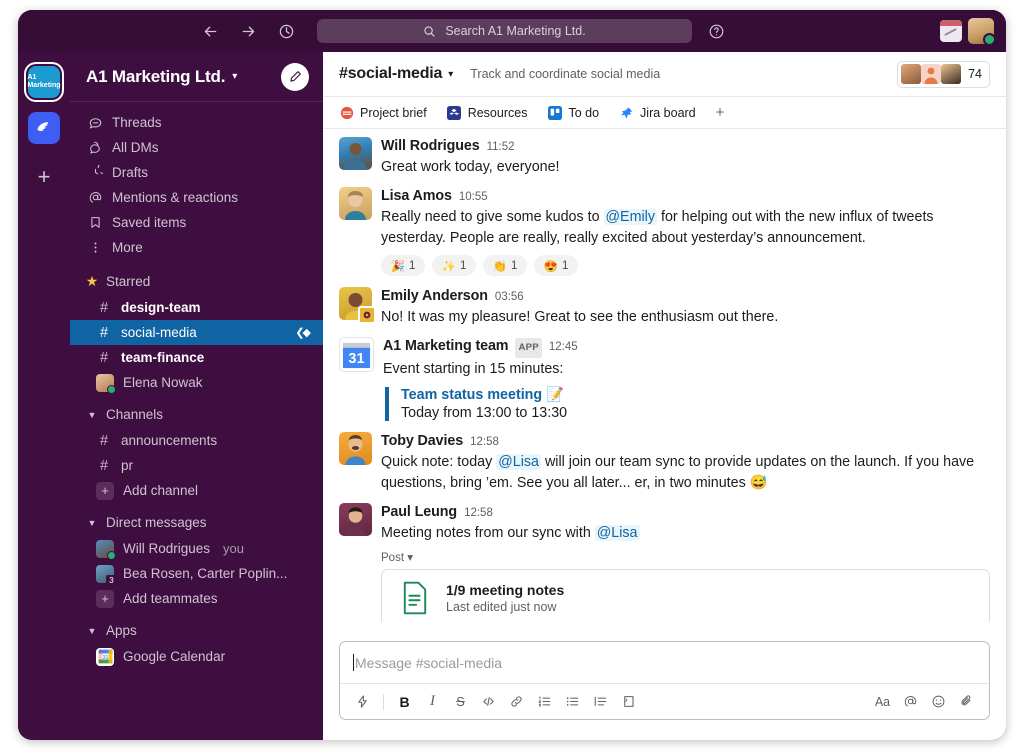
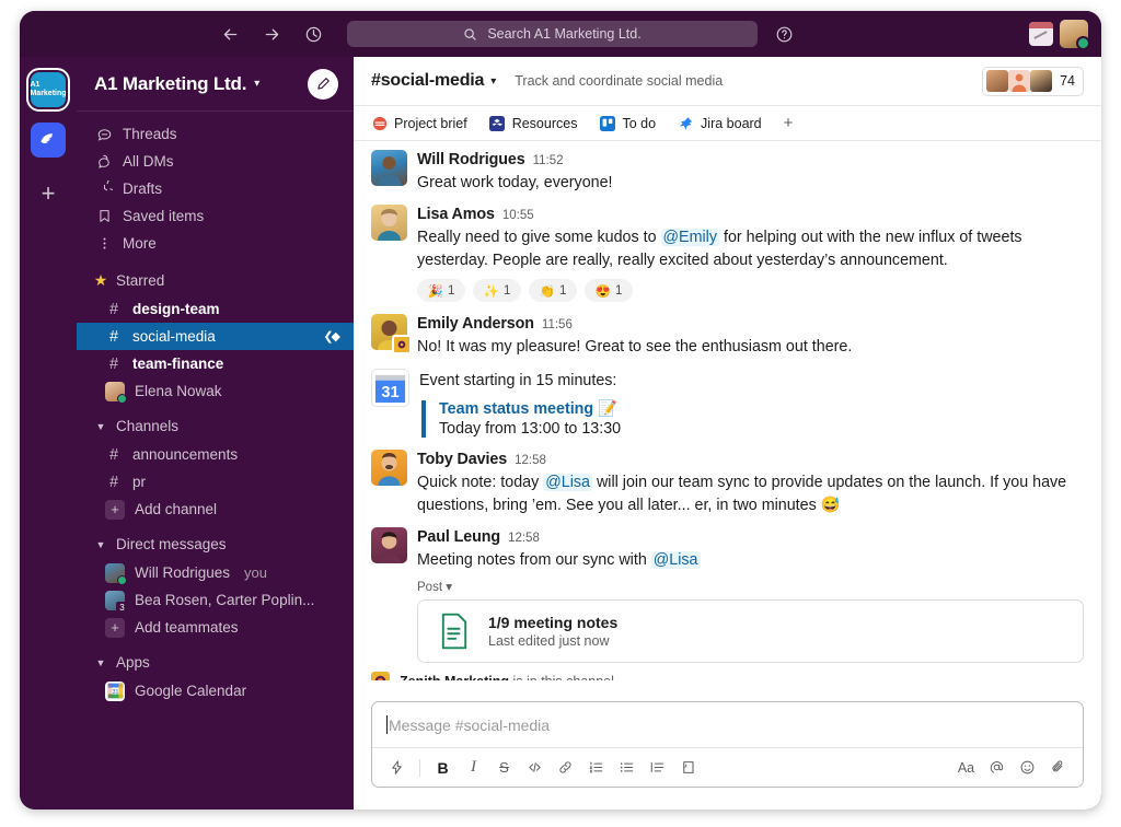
  Search A1 Marketing Ltd.
  +
  A1 Marketing Ltd.
  ▾
  Threads
  All DMs
  Drafts
- Mentions & reactions
  Saved items
  More
  ★
  Starred
  #
  design-team
  #
  social-media
  ❮◆
  #
  team-finance
  Elena Nowak
  ▼
  Channels
  #
  announcements
  #
  pr
  +
  Add channel
  ▼
  Direct messages
  Will Rodrigues
  you
  3
  Bea Rosen, Carter Poplin...
  +
  Add teammates
  ▼
  Apps
  Google Calendar
  #social-media
  ▾
  Track and coordinate social media
  74
  Project brief
  Resources
  To do
  Jira board
  +
  Will Rodrigues
  11:52
  Great work today, everyone!
  Lisa Amos
  10:55
  Really need to give some kudos to @Emily for helping out with the new influx of tweets yesterday. People are really, really excited about yesterday’s announcement.
  🎉
  1
  ✨
  1
  👏
  1
  😍
  1
  Emily Anderson
- 03:56
+ 11:56
  No! It was my pleasure! Great to see the enthusiasm out there.
  31
- A1 Marketing team
- APP
- 12:45
  Event starting in 15 minutes:
  Team status meeting 📝
  Today from 13:00 to 13:30
  Toby Davies
  12:58
  Quick note: today @Lisa will join our team sync to provide updates on the launch. If you have questions, bring ’em. See you all later... er, in two minutes 😅
  Paul Leung
  12:58
  Meeting notes from our sync with @Lisa
  Post ▾
  1/9 meeting notes
  Last edited just now
  Message #social-media
  B
  I
  S
  Aa
